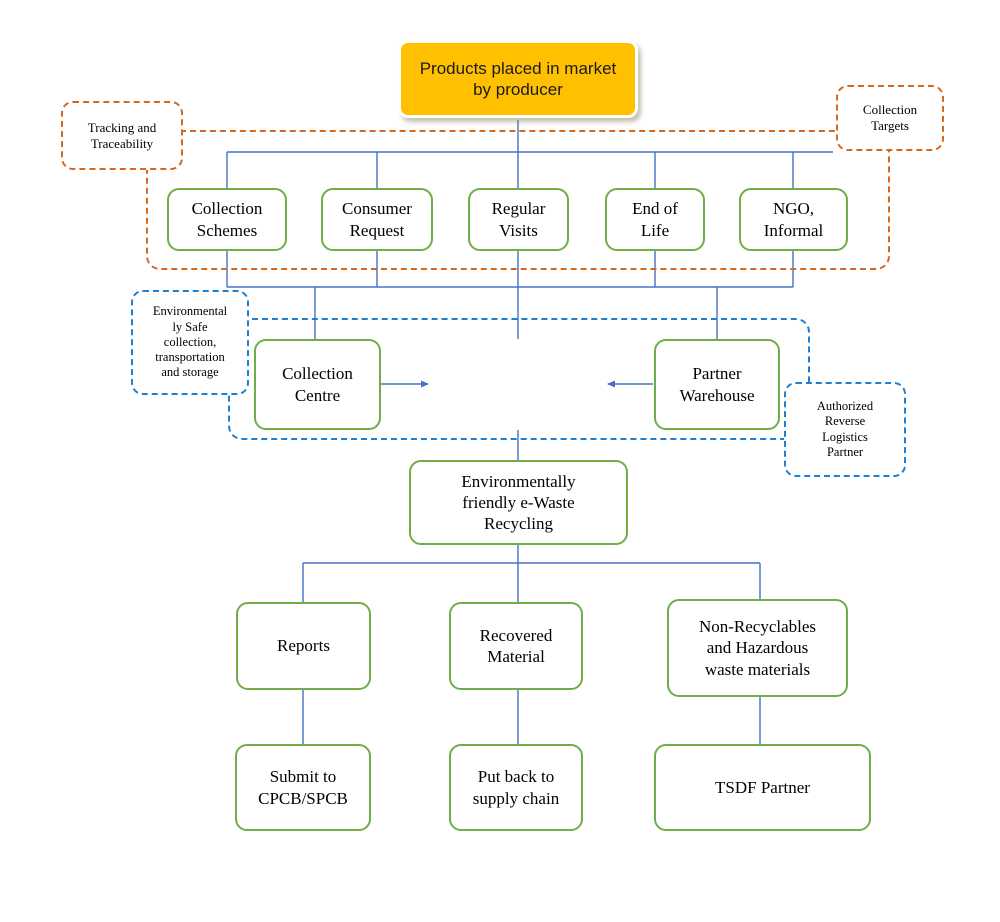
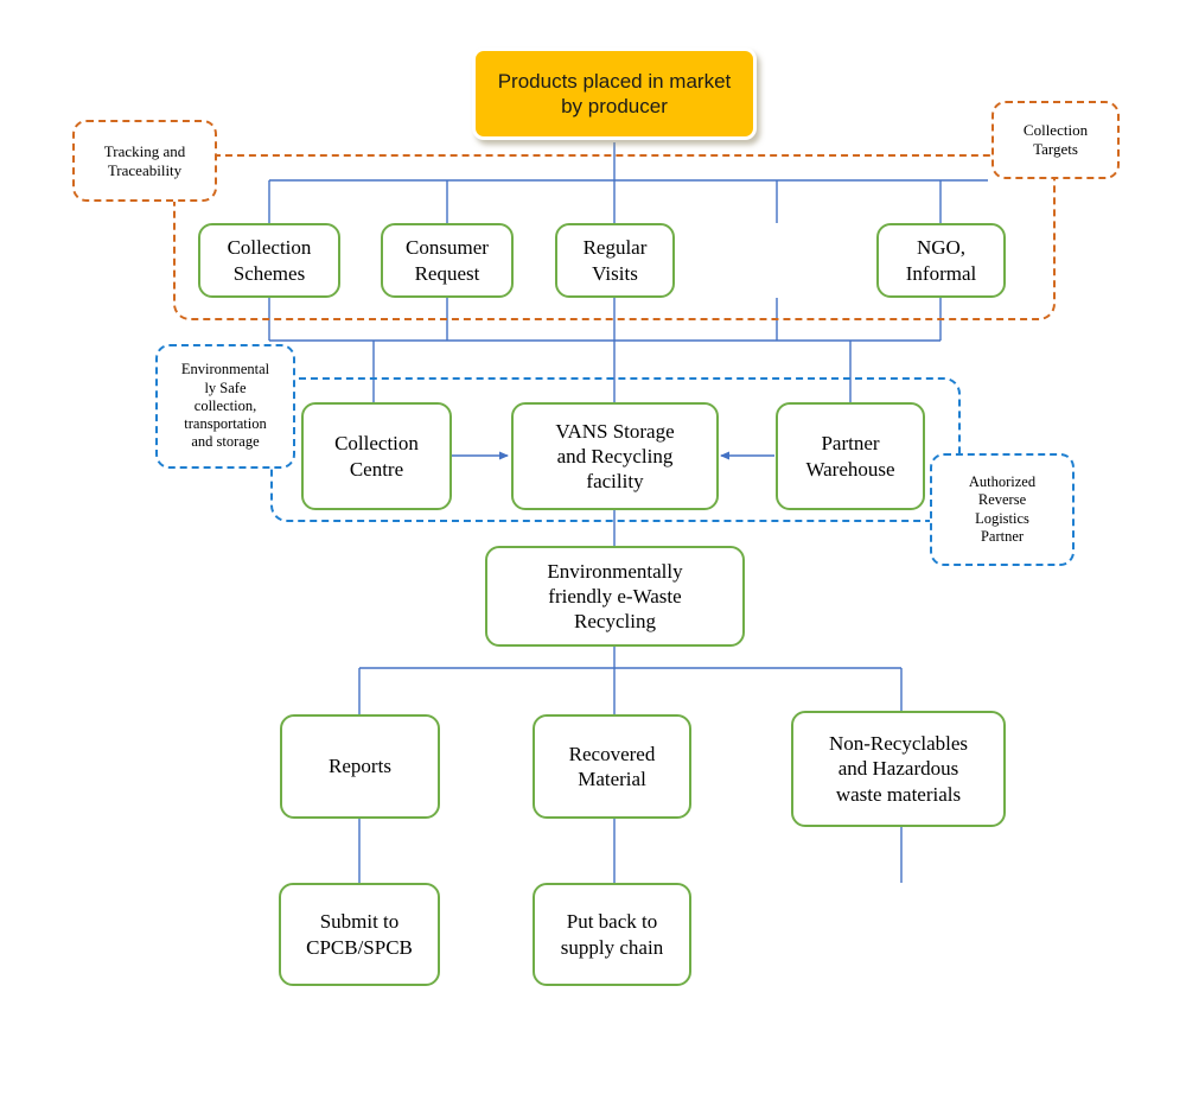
  Products placed in market
  by producer
  Collection
  Schemes
  Consumer
  Request
  Regular
  Visits
- End of
- Life
  NGO,
  Informal
  Collection
  Centre
+ VANS Storage
+ and Recycling
+ facility
  Partner
  Warehouse
  Environmentally
  friendly e-Waste
  Recycling
  Reports
  Recovered
  Material
  Non-Recyclables
  and Hazardous
  waste materials
  Submit to
  CPCB/SPCB
  Put back to
  supply chain
- TSDF Partner
  Tracking and
  Traceability
  Collection
  Targets
  Environmental
  ly Safe
  collection,
  transportation
  and storage
  Authorized
  Reverse
  Logistics
  Partner
